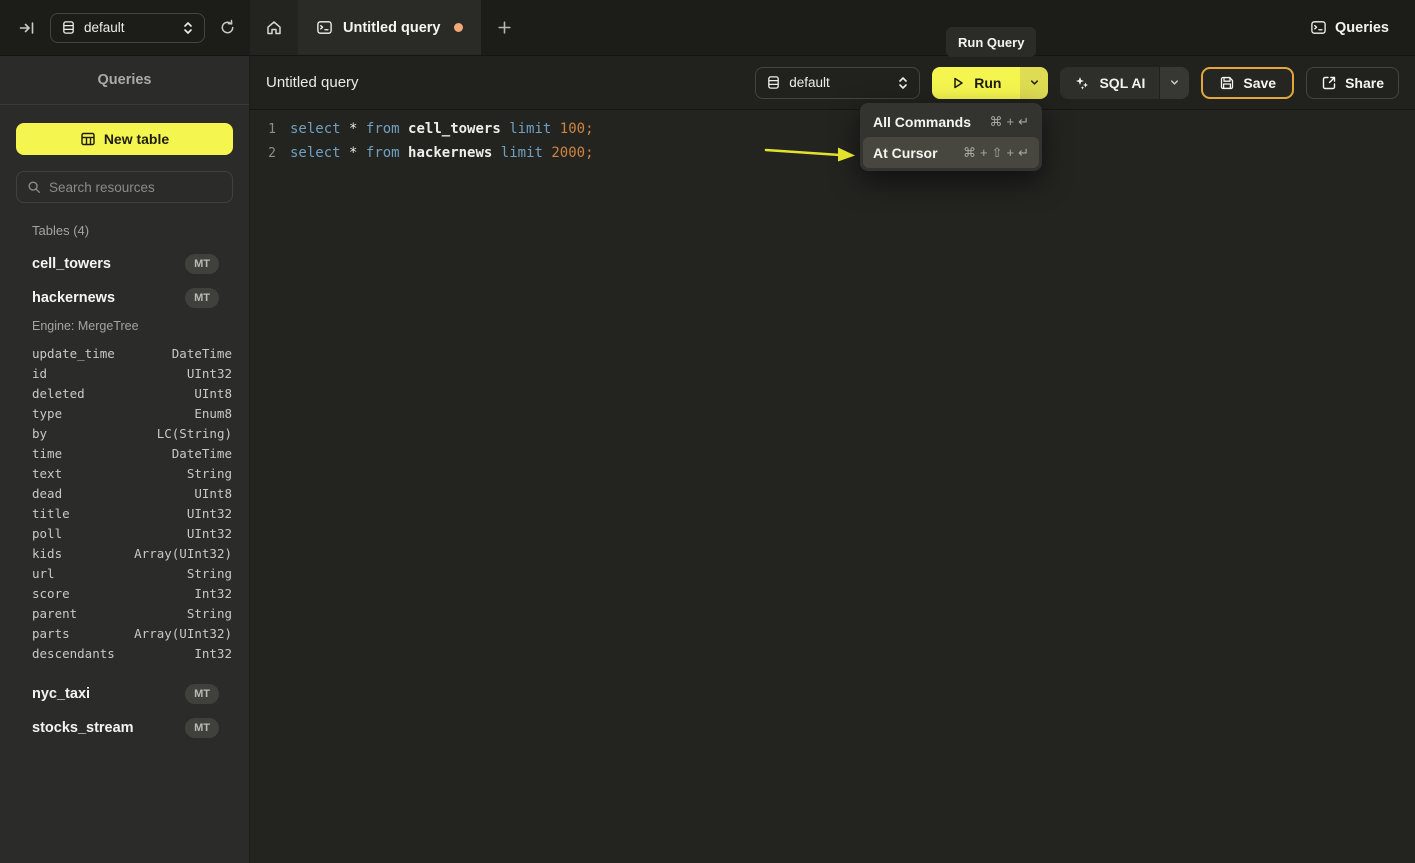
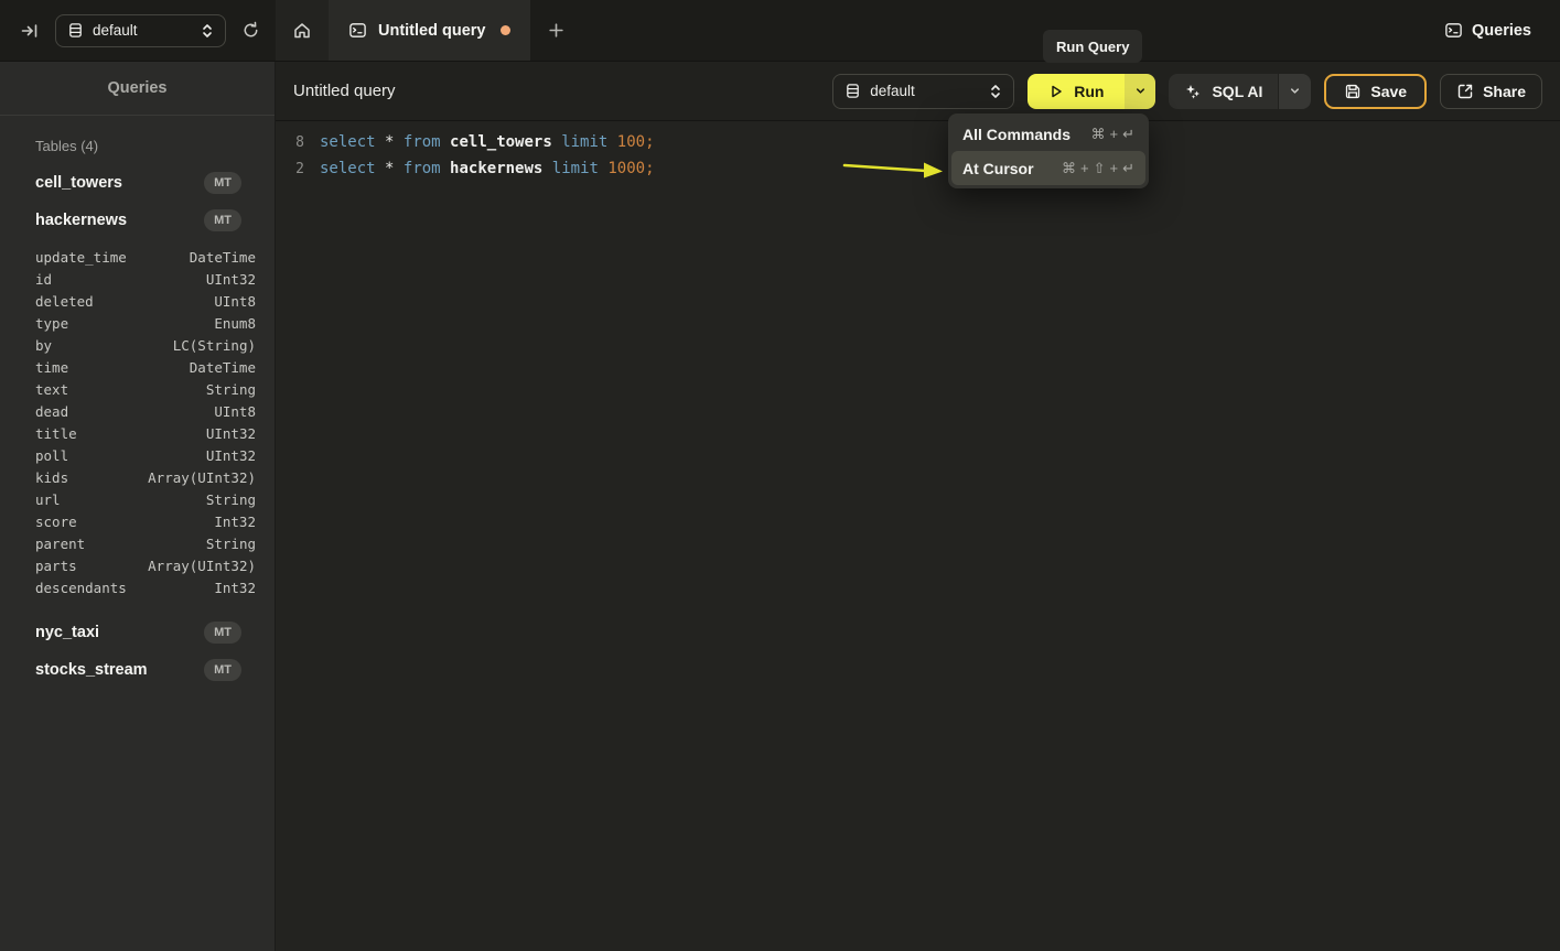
  default
  Untitled query
  Queries
  Queries
- New table
- Search resources
  Tables (4)
  cell_towers
  MT
  hackernews
  MT
- Engine: MergeTree
  update_time
  DateTime
  id
  UInt32
  deleted
  UInt8
  type
  Enum8
  by
  LC(String)
  time
  DateTime
  text
  String
  dead
  UInt8
  title
  UInt32
  poll
  UInt32
  kids
  Array(UInt32)
  url
  String
  score
  Int32
  parent
  String
  parts
  Array(UInt32)
  descendants
  Int32
  nyc_taxi
  MT
  stocks_stream
  MT
  Untitled query
  default
  Run
  SQL AI
  Save
  Share
- 1
+ 8
  select * from cell_towers limit 100;
  2
- select * from hackernews limit 2000;
+ select * from hackernews limit 1000;
  Run Query
  All Commands
  ⌘
  +
  ↵
  At Cursor
  ⌘
  +
  ⇧
  +
  ↵
